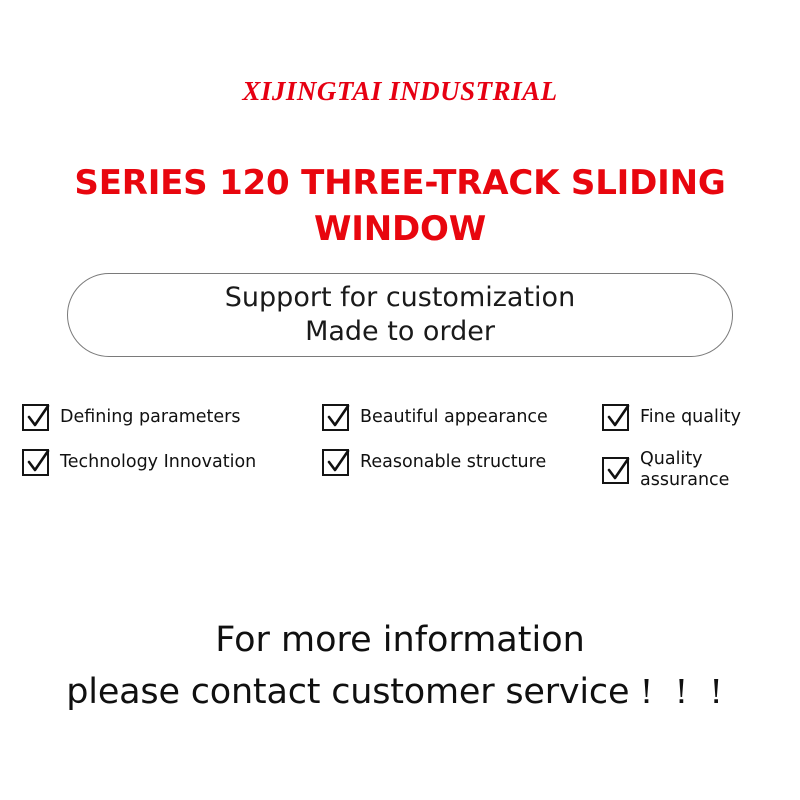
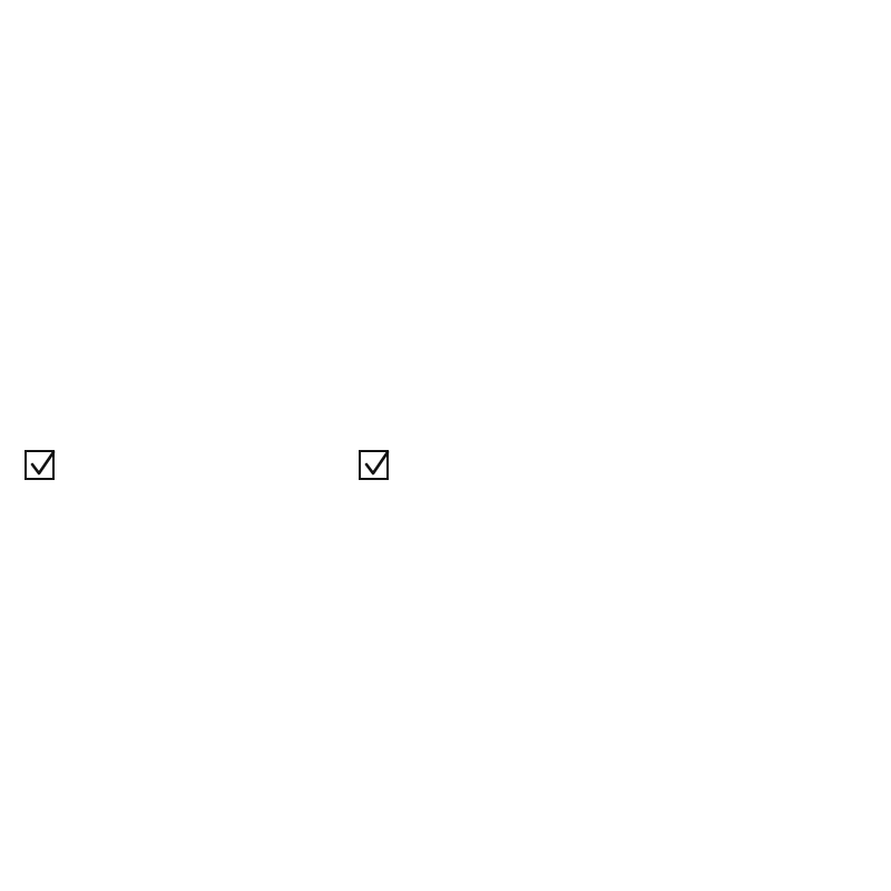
- XIJINGTAI INDUSTRIAL
- SERIES 120 THREE-TRACK SLIDING WINDOW
- Support for customization
- Made to order
- Defining parameters
- Beautiful appearance
- Fine quality
- Technology Innovation
- Reasonable structure
- Quality assurance
- For more information
- please contact customer service！！！
